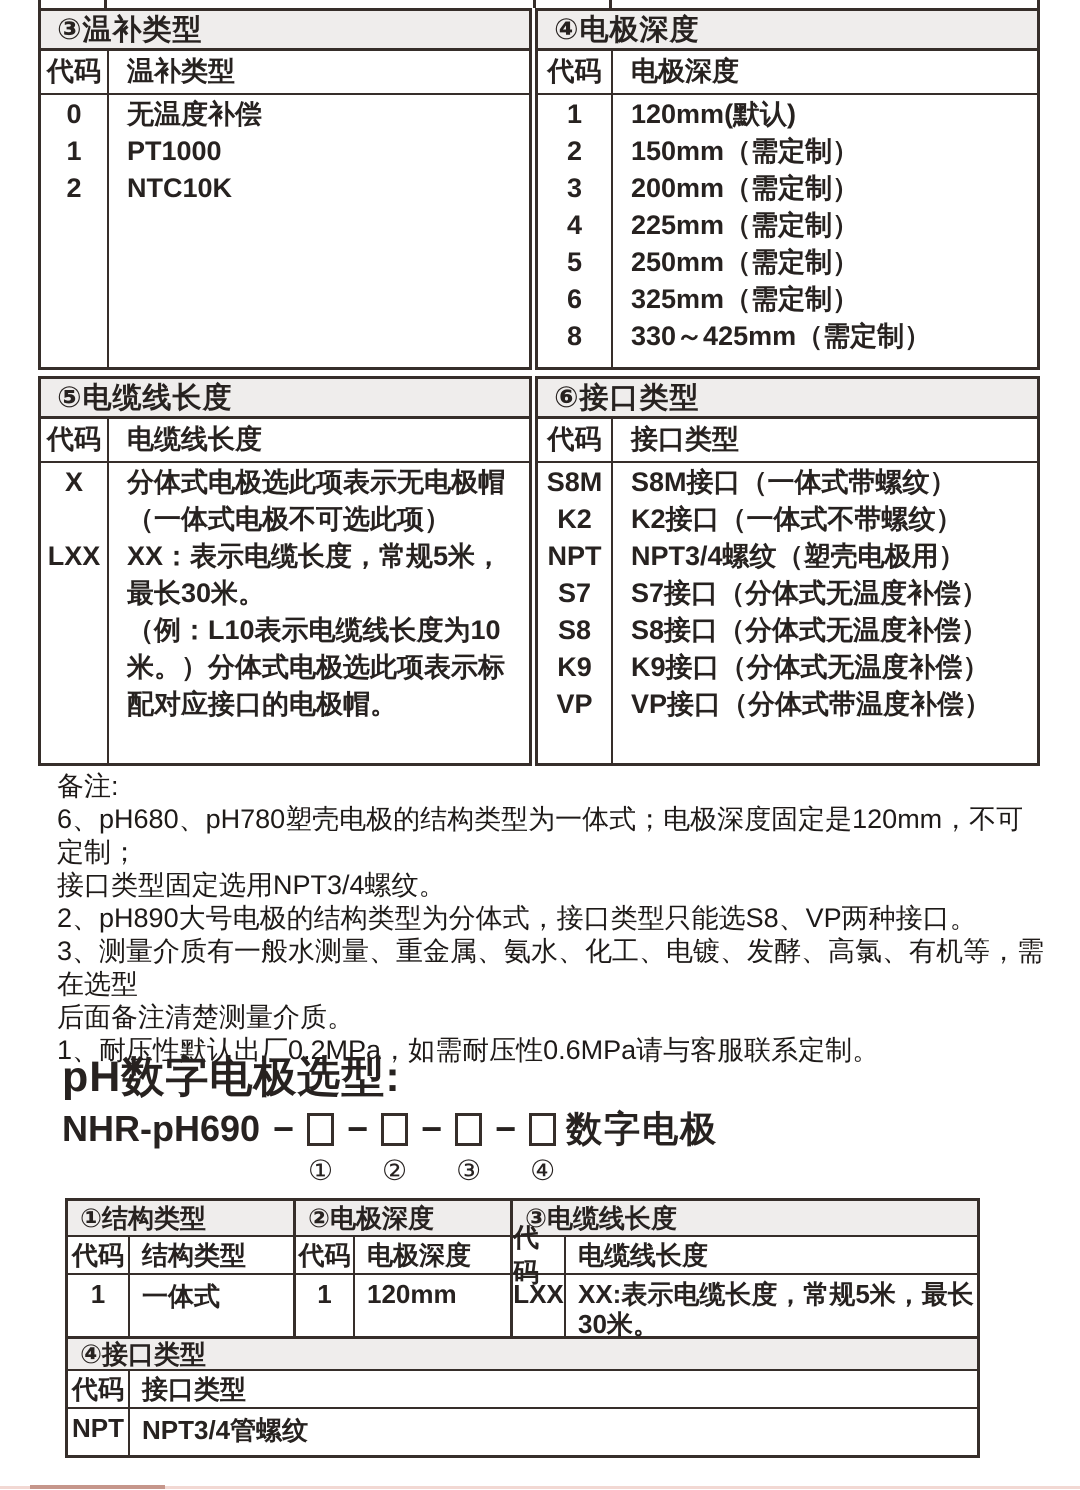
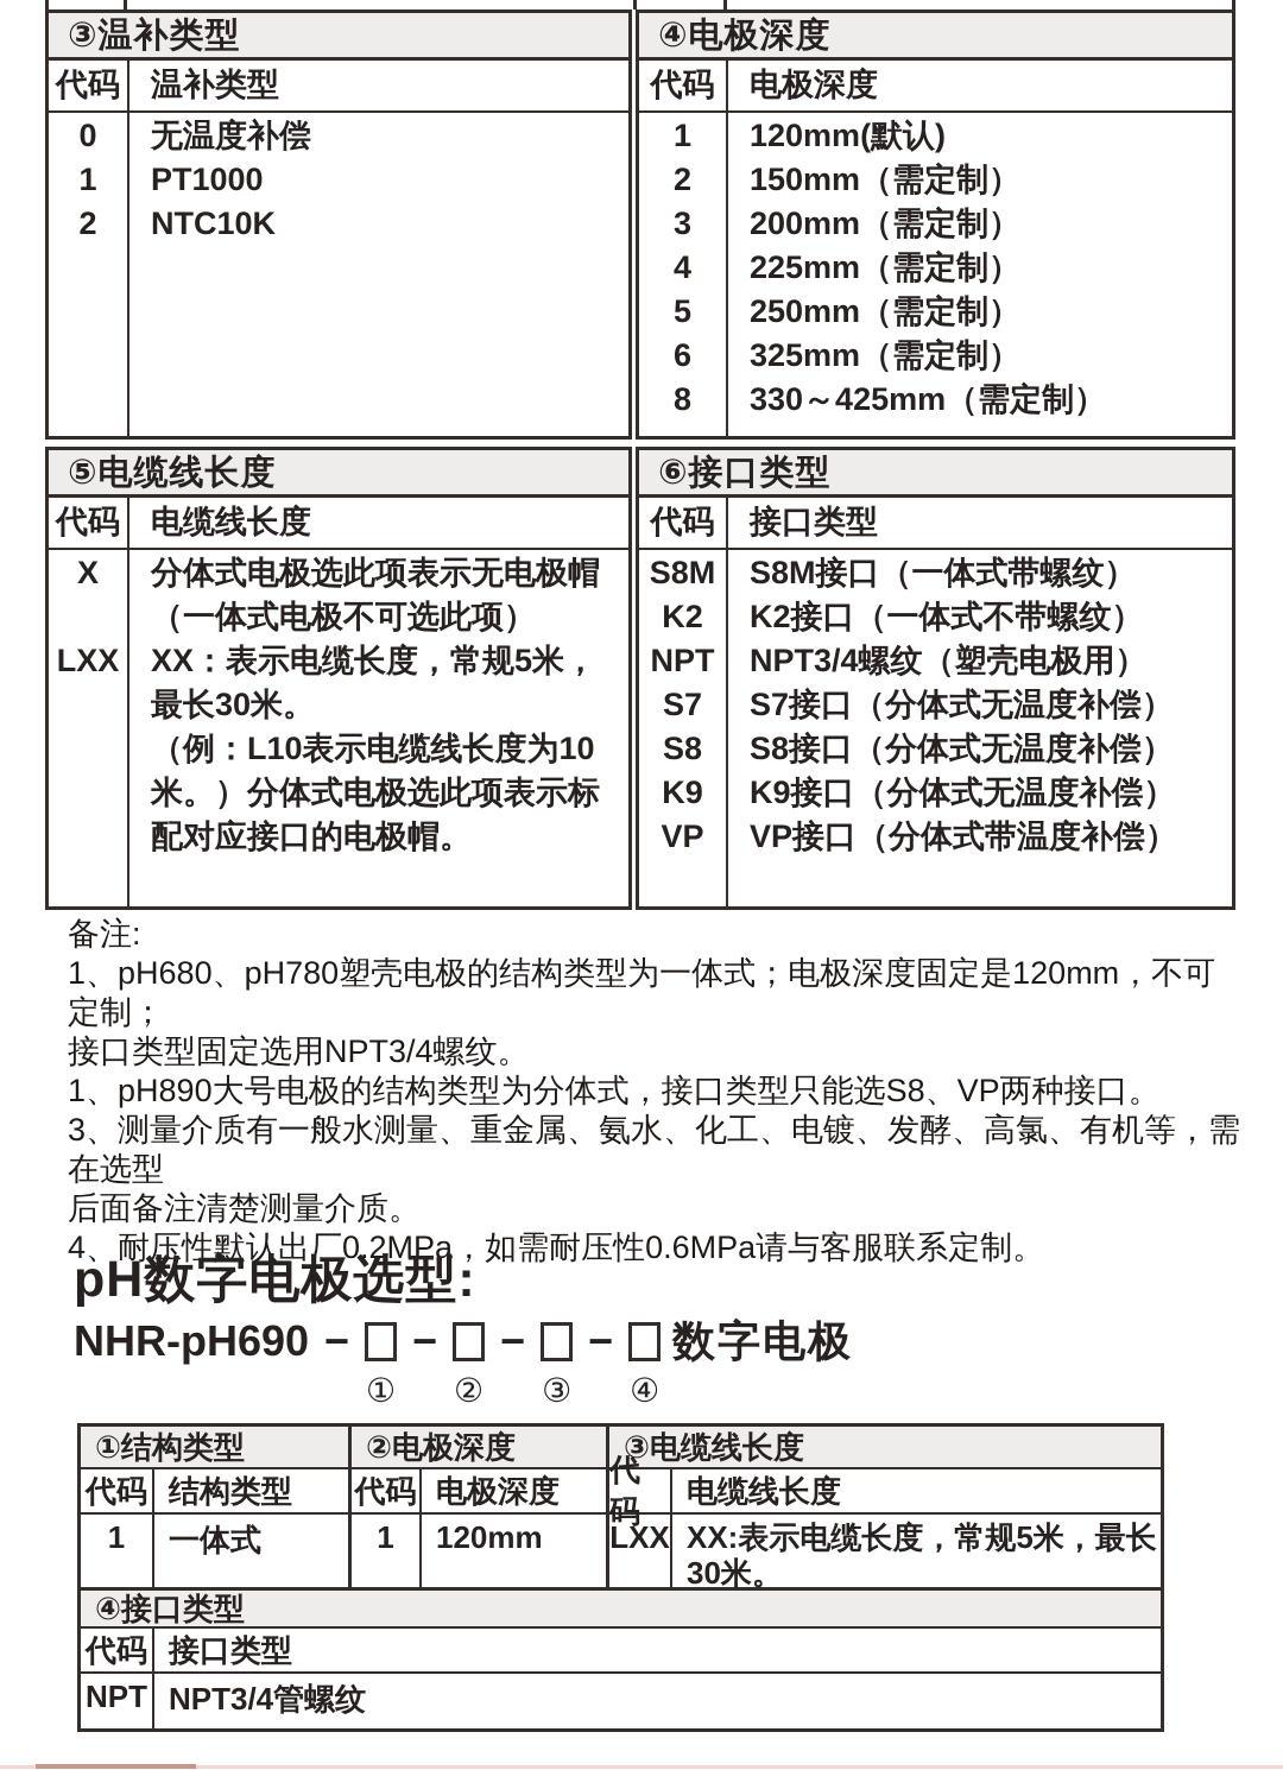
  ③温补类型
  代码
  温补类型
  0
  无温度补偿
  1
  PT1000
  2
  NTC10K
  ④电极深度
  代码
  电极深度
  1
  120mm(默认)
  2
  150mm（需定制）
  3
  200mm（需定制）
  4
  225mm（需定制）
  5
  250mm（需定制）
  6
  325mm（需定制）
  8
  330～425mm（需定制）
  ⑤电缆线长度
  代码
  电缆线长度
  X
  分体式电极选此项表示无电极帽
  （一体式电极不可选此项）
  LXX
  XX：表示电缆长度，常规5米，
  最长30米。
  （例：L10表示电缆线长度为10
  米。）分体式电极选此项表示标
  配对应接口的电极帽。
  ⑥接口类型
  代码
  接口类型
  S8M
  S8M接口（一体式带螺纹）
  K2
  K2接口（一体式不带螺纹）
  NPT
  NPT3/4螺纹（塑壳电极用）
  S7
  S7接口（分体式无温度补偿）
  S8
  S8接口（分体式无温度补偿）
  K9
  K9接口（分体式无温度补偿）
  VP
  VP接口（分体式带温度补偿）
  备注:
- 6、pH680、pH780塑壳电极的结构类型为一体式；电极深度固定是120mm，不可定制；
+ 1、pH680、pH780塑壳电极的结构类型为一体式；电极深度固定是120mm，不可定制；
  接口类型固定选用NPT3/4螺纹。
- 2、pH890大号电极的结构类型为分体式，接口类型只能选S8、VP两种接口。
+ 1、pH890大号电极的结构类型为分体式，接口类型只能选S8、VP两种接口。
  3、测量介质有一般水测量、重金属、氨水、化工、电镀、发酵、高氯、有机等，需在选型
  后面备注清楚测量介质。
- 1、耐压性默认出厂0.2MPa，如需耐压性0.6MPa请与客服联系定制。
+ 4、耐压性默认出厂0.2MPa，如需耐压性0.6MPa请与客服联系定制。
  pH数字电极选型:
  NHR-pH690
  −
  ①
  −
  ②
  −
  ③
  −
  ④
  数字电极
  ①结构类型
  ②电极深度
  ③电缆线长度
  代码
  结构类型
  代码
  电极深度
  代码
  电缆线长度
  1
  一体式
  1
  120mm
  LXX
  XX:表示电缆长度，常规5米，最长30米。
  ④接口类型
  代码
  接口类型
  NPT
  NPT3/4管螺纹
